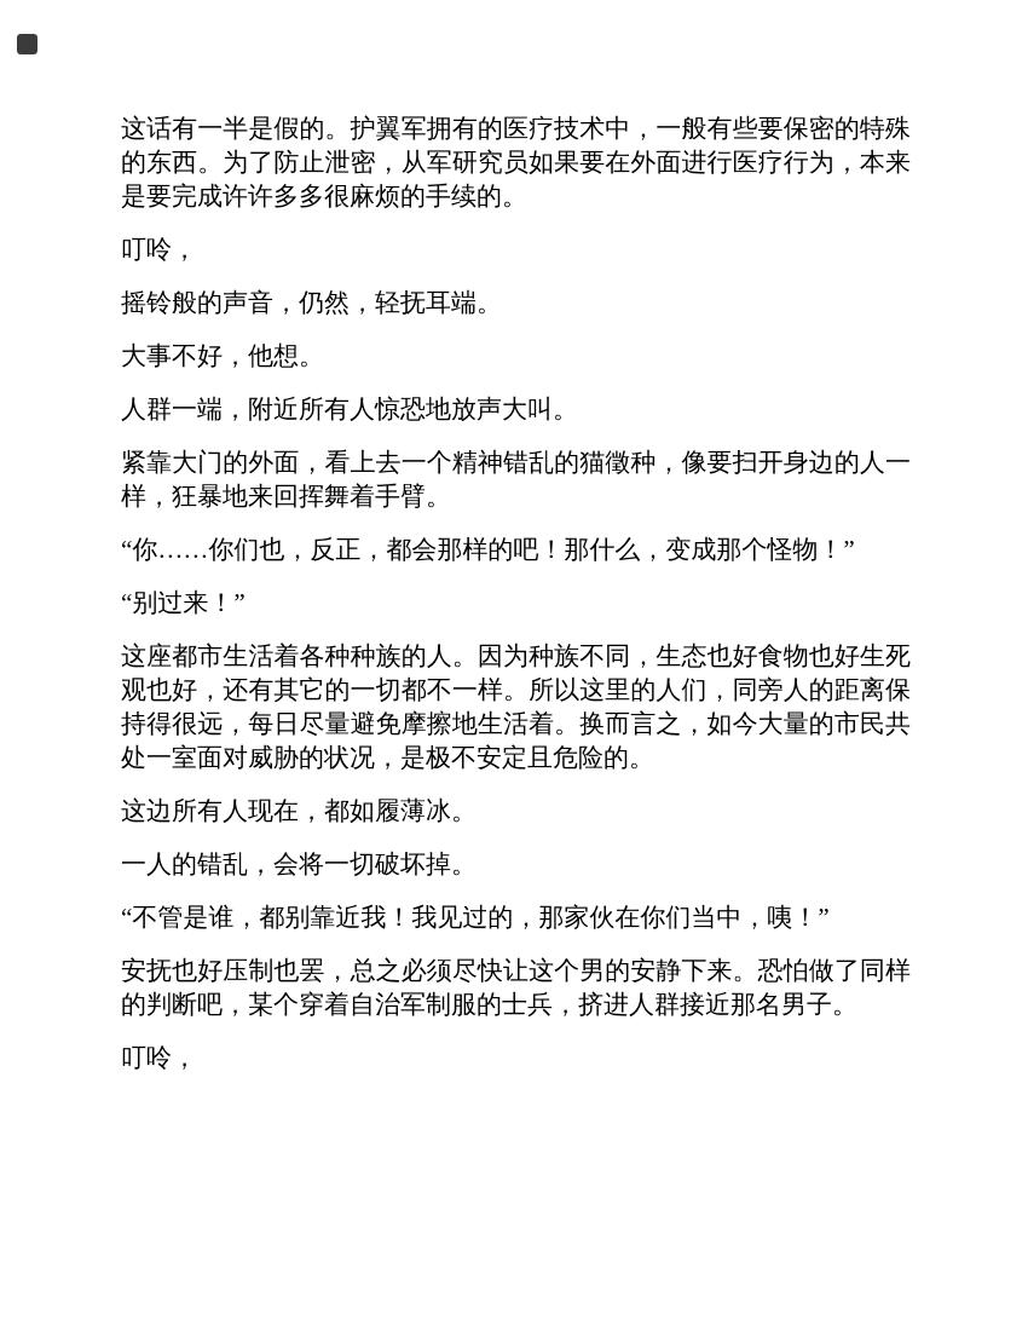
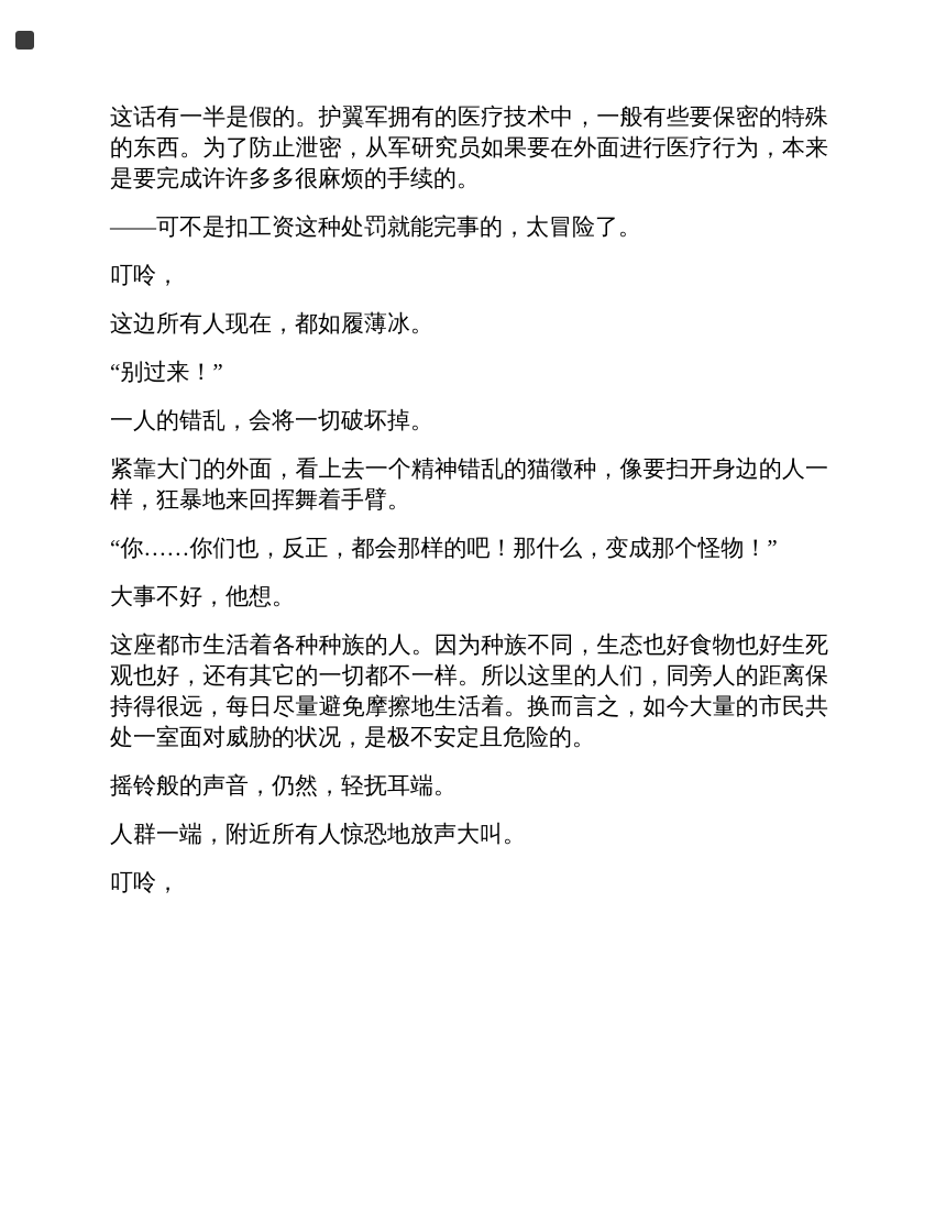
  这话有一半是假的。护翼军拥有的医疗技术中，一般有些要保密的特殊的东西。为了防止泄密，从军研究员如果要在外面进行医疗行为，本来是要完成许许多多很麻烦的手续的。
+ ——可不是扣工资这种处罚就能完事的，太冒险了。
  叮呤，
- 摇铃般的声音，仍然，轻抚耳端。
+ 这边所有人现在，都如履薄冰。
- 大事不好，他想。
+ “别过来！”
- 人群一端，附近所有人惊恐地放声大叫。
+ 一人的错乱，会将一切破坏掉。
  紧靠大门的外面，看上去一个精神错乱的猫徵种，像要扫开身边的人一样，狂暴地来回挥舞着手臂。
  “你……你们也，反正，都会那样的吧！那什么，变成那个怪物！”
- “别过来！”
+ 大事不好，他想。
  这座都市生活着各种种族的人。因为种族不同，生态也好食物也好生死观也好，还有其它的一切都不一样。所以这里的人们，同旁人的距离保持得很远，每日尽量避免摩擦地生活着。换而言之，如今大量的市民共处一室面对威胁的状况，是极不安定且危险的。
- 这边所有人现在，都如履薄冰。
+ 摇铃般的声音，仍然，轻抚耳端。
- 一人的错乱，会将一切破坏掉。
+ 人群一端，附近所有人惊恐地放声大叫。
- “不管是谁，都别靠近我！我见过的，那家伙在你们当中，咦！”
- 安抚也好压制也罢，总之必须尽快让这个男的安静下来。恐怕做了同样的判断吧，某个穿着自治军制服的士兵，挤进人群接近那名男子。
  叮呤，
